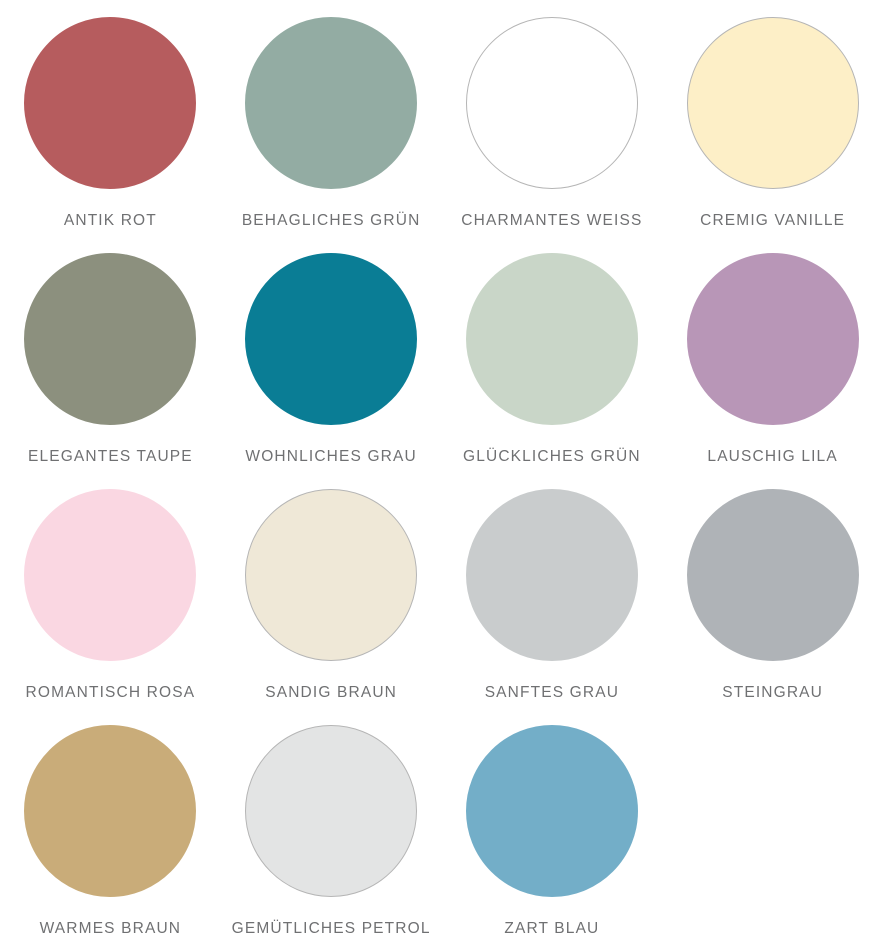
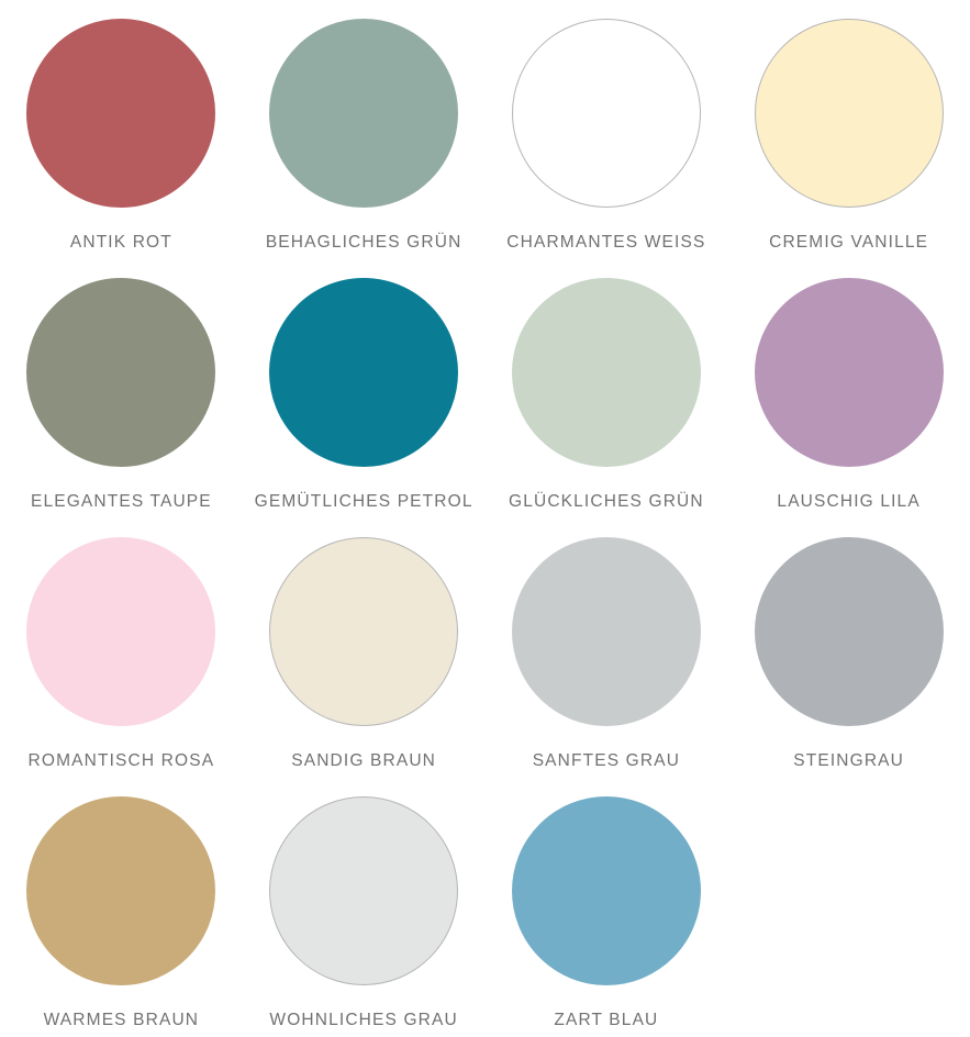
  ANTIK ROT
  BEHAGLICHES GRÜN
  CHARMANTES WEISS
  CREMIG VANILLE
  ELEGANTES TAUPE
- WOHNLICHES GRAU
+ GEMÜTLICHES PETROL
  GLÜCKLICHES GRÜN
  LAUSCHIG LILA
  ROMANTISCH ROSA
  SANDIG BRAUN
  SANFTES GRAU
  STEINGRAU
  WARMES BRAUN
- GEMÜTLICHES PETROL
+ WOHNLICHES GRAU
  ZART BLAU
